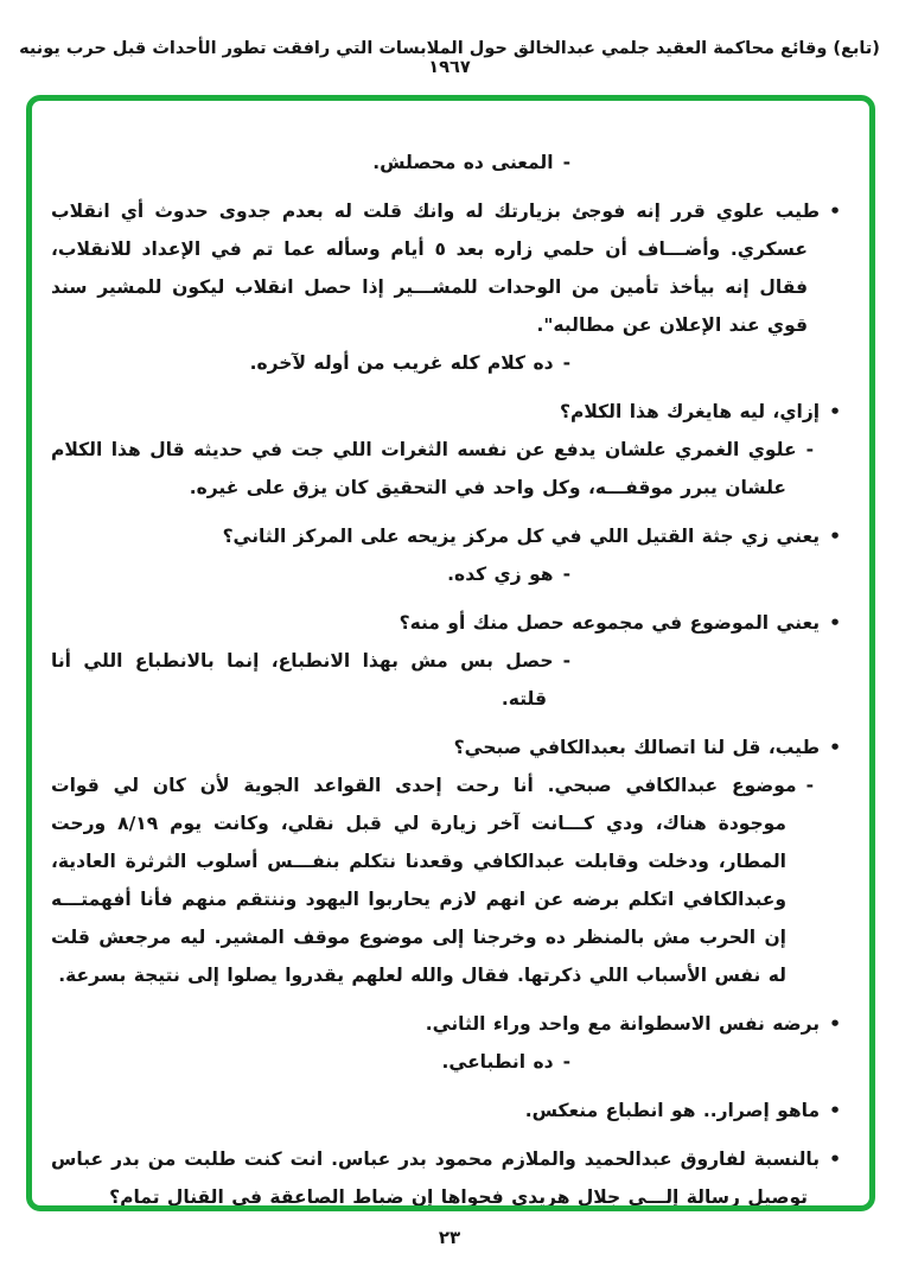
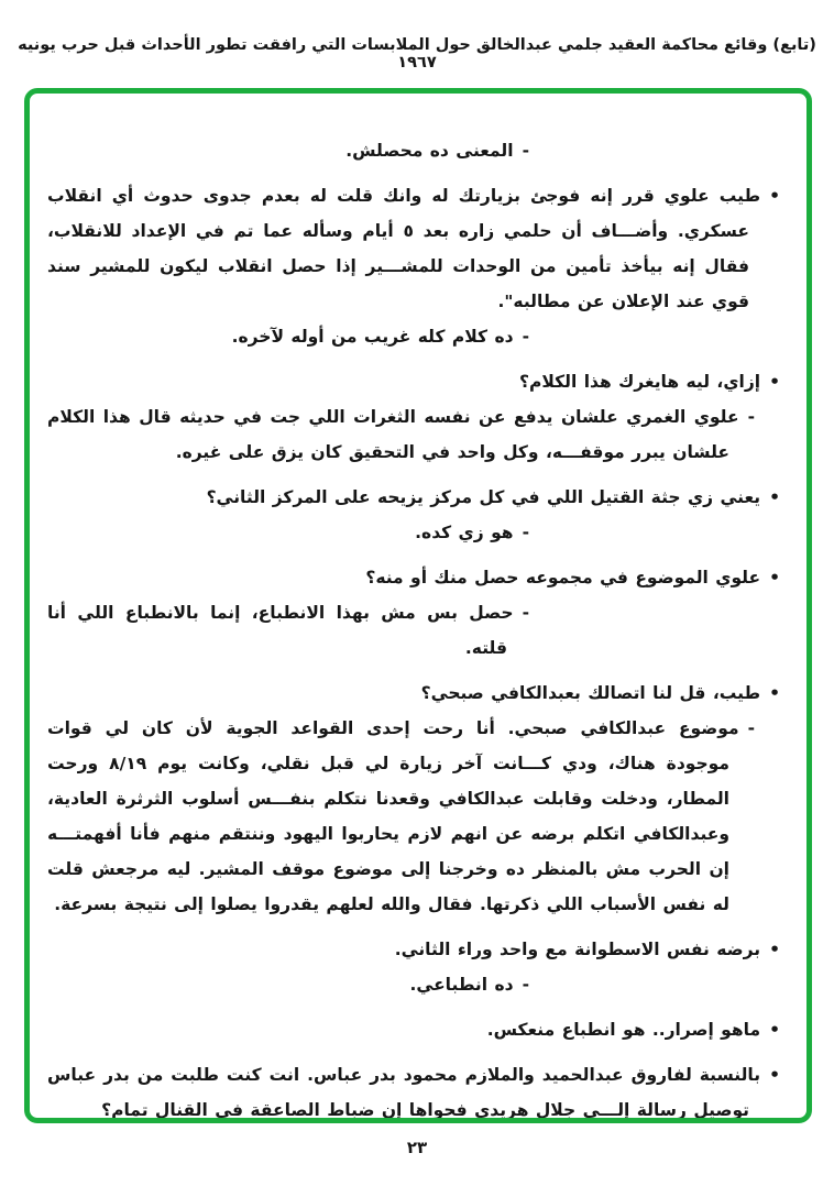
  (تابع) وقائع محاكمة العقيد جلمي عبدالخالق حول الملابسات التي رافقت تطور الأحداث قبل حرب يونيه ١٩٦٧
  -المعنى ده محصلش.
  •طيب علوي قرر إنه فوجئ بزيارتك له وانك قلت له بعدم جدوى حدوث أي انقلاب عسكري. وأضـــاف أن حلمي زاره بعد ٥ أيام وسأله عما تم في الإعداد للانقلاب، فقال إنه بيأخذ تأمين من الوحدات للمشـــير إذا حصل انقلاب ليكون للمشير سند قوي عند الإعلان عن مطالبه".
  -ده كلام كله غريب من أوله لآخره.
  •إزاي، ليه هايغرك هذا الكلام؟
  -علوي الغمري علشان يدفع عن نفسه الثغرات اللي جت في حديثه قال هذا الكلام علشان يبرر موقفـــه، وكل واحد في التحقيق كان يزق على غيره.
  •يعني زي جثة القتيل اللي في كل مركز يزيحه على المركز الثاني؟
  -هو زي كده.
- •يعني الموضوع في مجموعه حصل منك أو منه؟
+ •علوي الموضوع في مجموعه حصل منك أو منه؟
  -حصل بس مش بهذا الانطباع، إنما بالانطباع اللي أنا قلته.
  •طيب، قل لنا اتصالك بعبدالكافي صبحي؟
  -موضوع عبدالكافي صبحي. أنا رحت إحدى القواعد الجوية لأن كان لي قوات موجودة هناك، ودي كـــانت آخر زيارة لي قبل نقلي، وكانت يوم ٨/١٩ ورحت المطار، ودخلت وقابلت عبدالكافي وقعدنا نتكلم بنفـــس أسلوب الثرثرة العادية، وعبدالكافي اتكلم برضه عن انهم لازم يحاربوا اليهود وننتقم منهم فأنا أفهمتـــه إن الحرب مش بالمنظر ده وخرجنا إلى موضوع موقف المشير. ليه مرجعش قلت له نفس الأسباب اللي ذكرتها. فقال والله لعلهم يقدروا يصلوا إلى نتيجة بسرعة.
  •برضه نفس الاسطوانة مع واحد وراء الثاني.
  -ده انطباعي.
  •ماهو إصرار.. هو انطباع منعكس.
  •بالنسبة لفاروق عبدالحميد والملازم محمود بدر عباس. انت كنت طلبت من بدر عباس توصيل رسالة إلـــى جلال هريدي فحواها إن ضباط الصاعقة في القنال تمام؟
  ٢٣
